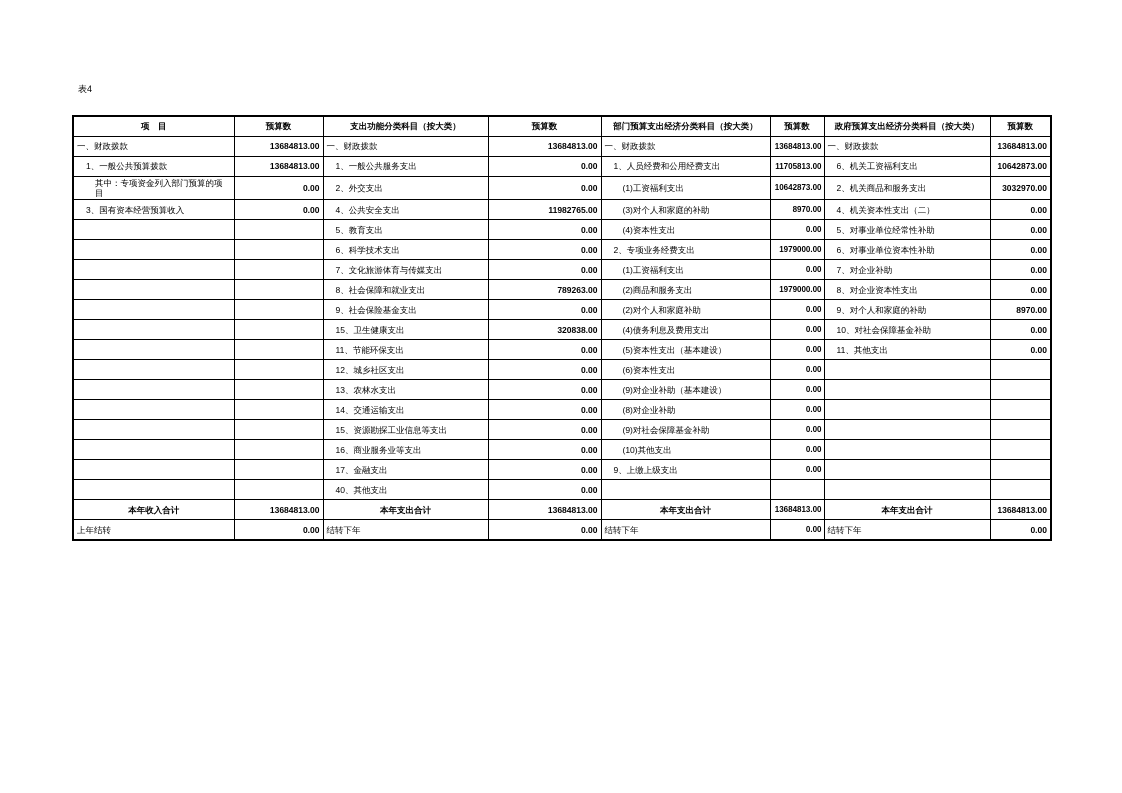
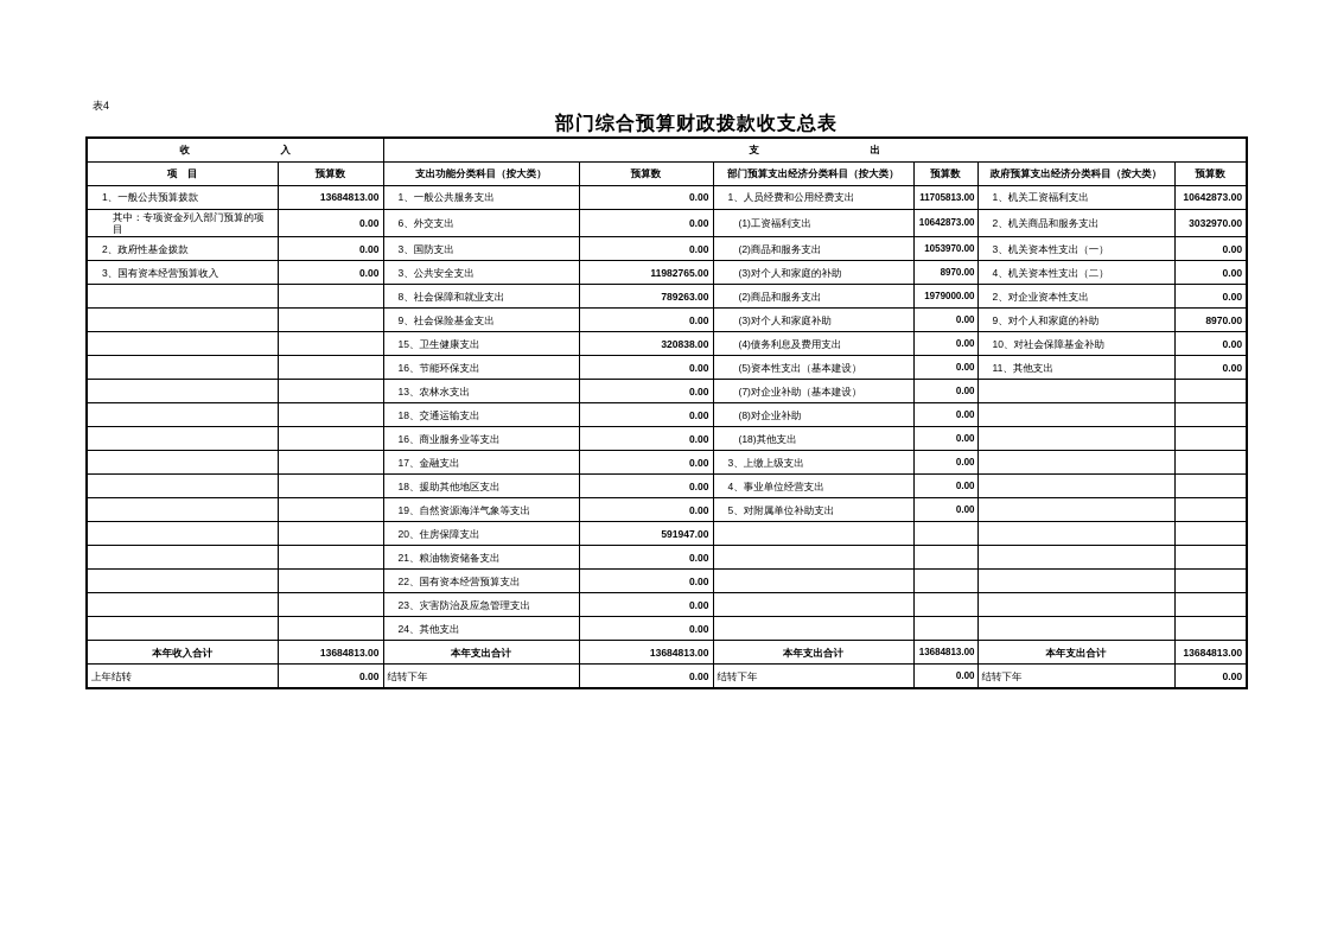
  表4
+ 部门综合预算财政拨款收支总表
+ 收 入	支 出
  项 目	预算数	支出功能分类科目（按大类）	预算数	部门预算支出经济分类科目（按大类）	预算数	政府预算支出经济分类科目（按大类）	预算数
- 一、财政拨款	13684813.00	一、财政拨款	13684813.00	一、财政拨款	13684813.00	一、财政拨款	13684813.00
- 1、一般公共预算拨款	13684813.00	1、一般公共服务支出	0.00	1、人员经费和公用经费支出	11705813.00	6、机关工资福利支出	10642873.00
+ 1、一般公共预算拨款	13684813.00	1、一般公共服务支出	0.00	1、人员经费和公用经费支出	11705813.00	1、机关工资福利支出	10642873.00
- 其中：专项资金列入部门预算的项目	0.00	2、外交支出	0.00	(1)工资福利支出	10642873.00	2、机关商品和服务支出	3032970.00
+ 其中：专项资金列入部门预算的项目	0.00	6、外交支出	0.00	(1)工资福利支出	10642873.00	2、机关商品和服务支出	3032970.00
+ 2、政府性基金拨款	0.00	3、国防支出	0.00	(2)商品和服务支出	1053970.00	3、机关资本性支出（一）	0.00
- 3、国有资本经营预算收入	0.00	4、公共安全支出	11982765.00	(3)对个人和家庭的补助	8970.00	4、机关资本性支出（二）	0.00
+ 3、国有资本经营预算收入	0.00	3、公共安全支出	11982765.00	(3)对个人和家庭的补助	8970.00	4、机关资本性支出（二）	0.00
- 		5、教育支出	0.00	(4)资本性支出	0.00	5、对事业单位经常性补助	0.00
- 		6、科学技术支出	0.00	2、专项业务经费支出	1979000.00	6、对事业单位资本性补助	0.00
- 		7、文化旅游体育与传媒支出	0.00	(1)工资福利支出	0.00	7、对企业补助	0.00
- 		8、社会保障和就业支出	789263.00	(2)商品和服务支出	1979000.00	8、对企业资本性支出	0.00
+ 		8、社会保障和就业支出	789263.00	(2)商品和服务支出	1979000.00	2、对企业资本性支出	0.00
- 		9、社会保险基金支出	0.00	(2)对个人和家庭补助	0.00	9、对个人和家庭的补助	8970.00
+ 		9、社会保险基金支出	0.00	(3)对个人和家庭补助	0.00	9、对个人和家庭的补助	8970.00
  		15、卫生健康支出	320838.00	(4)债务利息及费用支出	0.00	10、对社会保障基金补助	0.00
- 		11、节能环保支出	0.00	(5)资本性支出（基本建设）	0.00	11、其他支出	0.00
+ 		16、节能环保支出	0.00	(5)资本性支出（基本建设）	0.00	11、其他支出	0.00
- 		12、城乡社区支出	0.00	(6)资本性支出	0.00
- 		13、农林水支出	0.00	(9)对企业补助（基本建设）	0.00
+ 		13、农林水支出	0.00	(7)对企业补助（基本建设）	0.00
- 		14、交通运输支出	0.00	(8)对企业补助	0.00
+ 		18、交通运输支出	0.00	(8)对企业补助	0.00
- 		15、资源勘探工业信息等支出	0.00	(9)对社会保障基金补助	0.00
- 		16、商业服务业等支出	0.00	(10)其他支出	0.00
+ 		16、商业服务业等支出	0.00	(18)其他支出	0.00
- 		17、金融支出	0.00	9、上缴上级支出	0.00
+ 		17、金融支出	0.00	3、上缴上级支出	0.00
+ 		18、援助其他地区支出	0.00	4、事业单位经营支出	0.00
+ 		19、自然资源海洋气象等支出	0.00	5、对附属单位补助支出	0.00
+ 		20、住房保障支出	591947.00
+ 		21、粮油物资储备支出	0.00
+ 		22、国有资本经营预算支出	0.00
+ 		23、灾害防治及应急管理支出	0.00
- 		40、其他支出	0.00
+ 		24、其他支出	0.00
  本年收入合计	13684813.00	本年支出合计	13684813.00	本年支出合计	13684813.00	本年支出合计	13684813.00
  上年结转	0.00	结转下年	0.00	结转下年	0.00	结转下年	0.00
